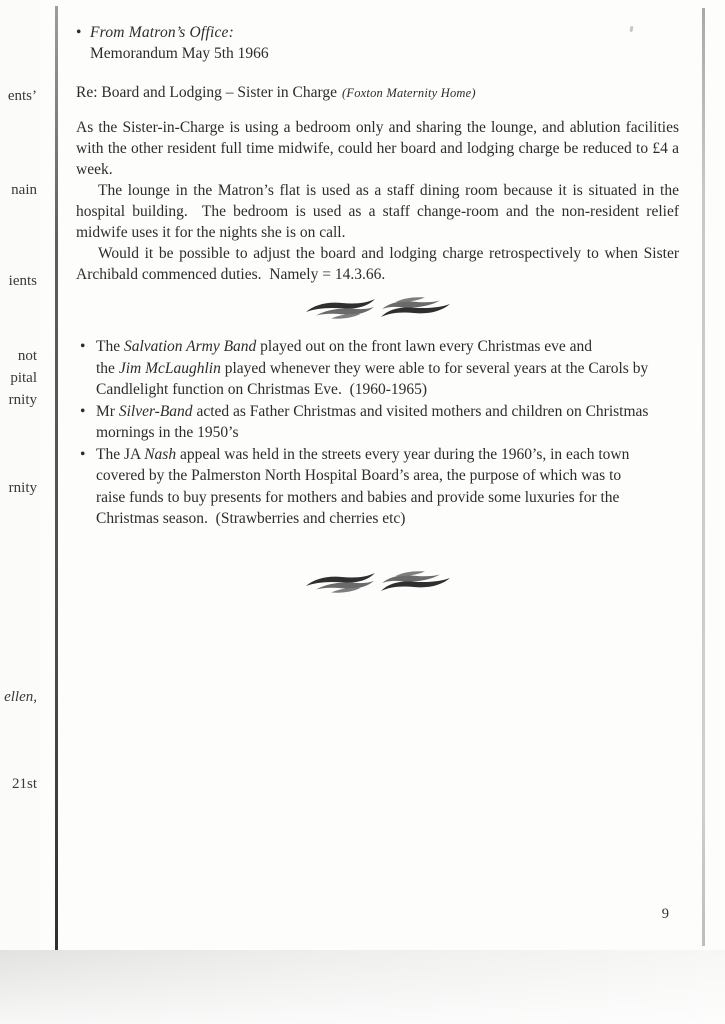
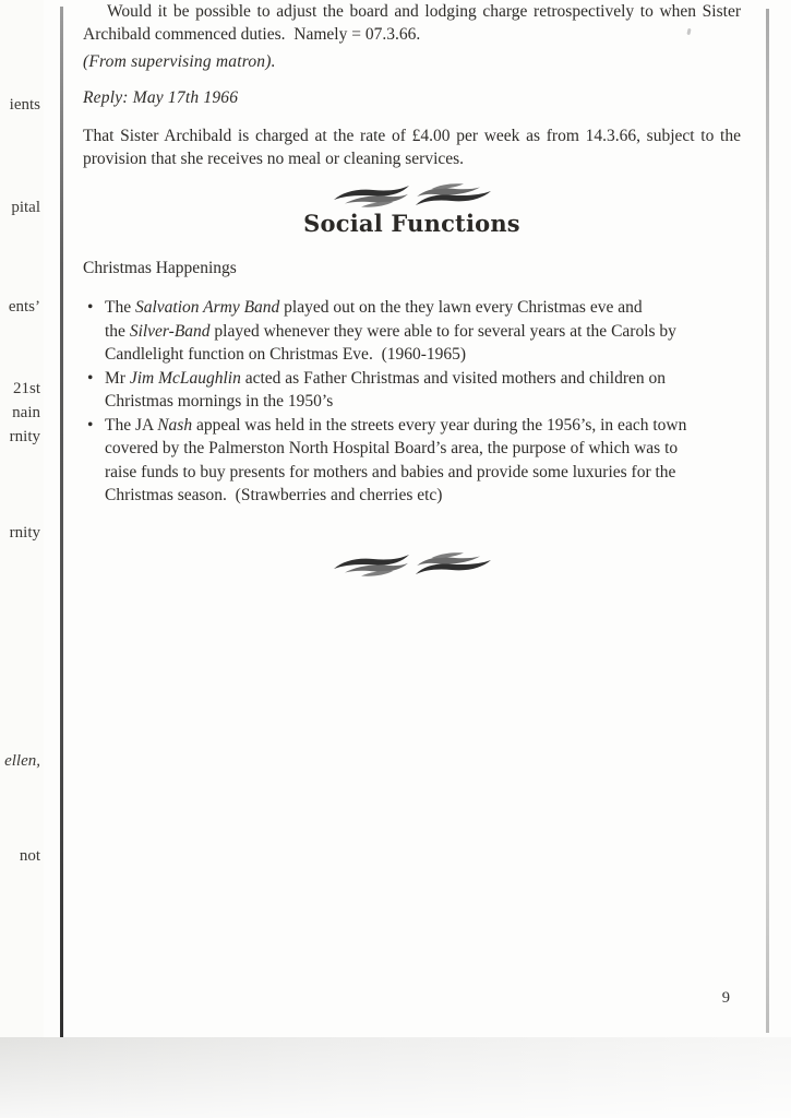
- ents’
+ ients
- nain
+ pital
- ients
+ ents’
- not
+ 21st
- pital
+ nain
  rnity
  rnity
  ellen,
- 21st
+ not
- • From Matron’s Office:
- Memorandum May 5th 1966
- Re: Board and Lodging – Sister in Charge (Foxton Maternity Home)
- As the Sister-in-Charge is using a bedroom only and sharing the lounge, and ablution facilities with the other resident full time midwife, could her board and lodging charge be reduced to £4 a week.
- The lounge in the Matron’s flat is used as a staff dining room because it is situated in the hospital building. The bedroom is used as a staff change-room and the non-resident relief midwife uses it for the nights she is on call.
- Would it be possible to adjust the board and lodging charge retrospectively to when Sister Archibald commenced duties. Namely = 14.3.66.
+ Would it be possible to adjust the board and lodging charge retrospectively to when Sister Archibald commenced duties. Namely = 07.3.66.
+ (From supervising matron).
+ Reply: May 17th 1966
+ That Sister Archibald is charged at the rate of £4.00 per week as from 14.3.66, subject to the provision that she receives no meal or cleaning services.
+ Social Functions
+ Christmas Happenings
  •
- The Salvation Army Band played out on the front lawn every Christmas eve and
+ The Salvation Army Band played out on the they lawn every Christmas eve and
- the Jim McLaughlin played whenever they were able to for several years at the Carols by Candlelight function on Christmas Eve. (1960-1965)
+ the Silver-Band played whenever they were able to for several years at the Carols by Candlelight function on Christmas Eve. (1960-1965)
  •
- Mr Silver-Band acted as Father Christmas and visited mothers and children on Christmas mornings in the 1950’s
+ Mr Jim McLaughlin acted as Father Christmas and visited mothers and children on Christmas mornings in the 1950’s
  •
- The JA Nash appeal was held in the streets every year during the 1960’s, in each town covered by the Palmerston North Hospital Board’s area, the purpose of which was to raise funds to buy presents for mothers and babies and provide some luxuries for the Christmas season. (Strawberries and cherries etc)
+ The JA Nash appeal was held in the streets every year during the 1956’s, in each town covered by the Palmerston North Hospital Board’s area, the purpose of which was to raise funds to buy presents for mothers and babies and provide some luxuries for the Christmas season. (Strawberries and cherries etc)
  9
